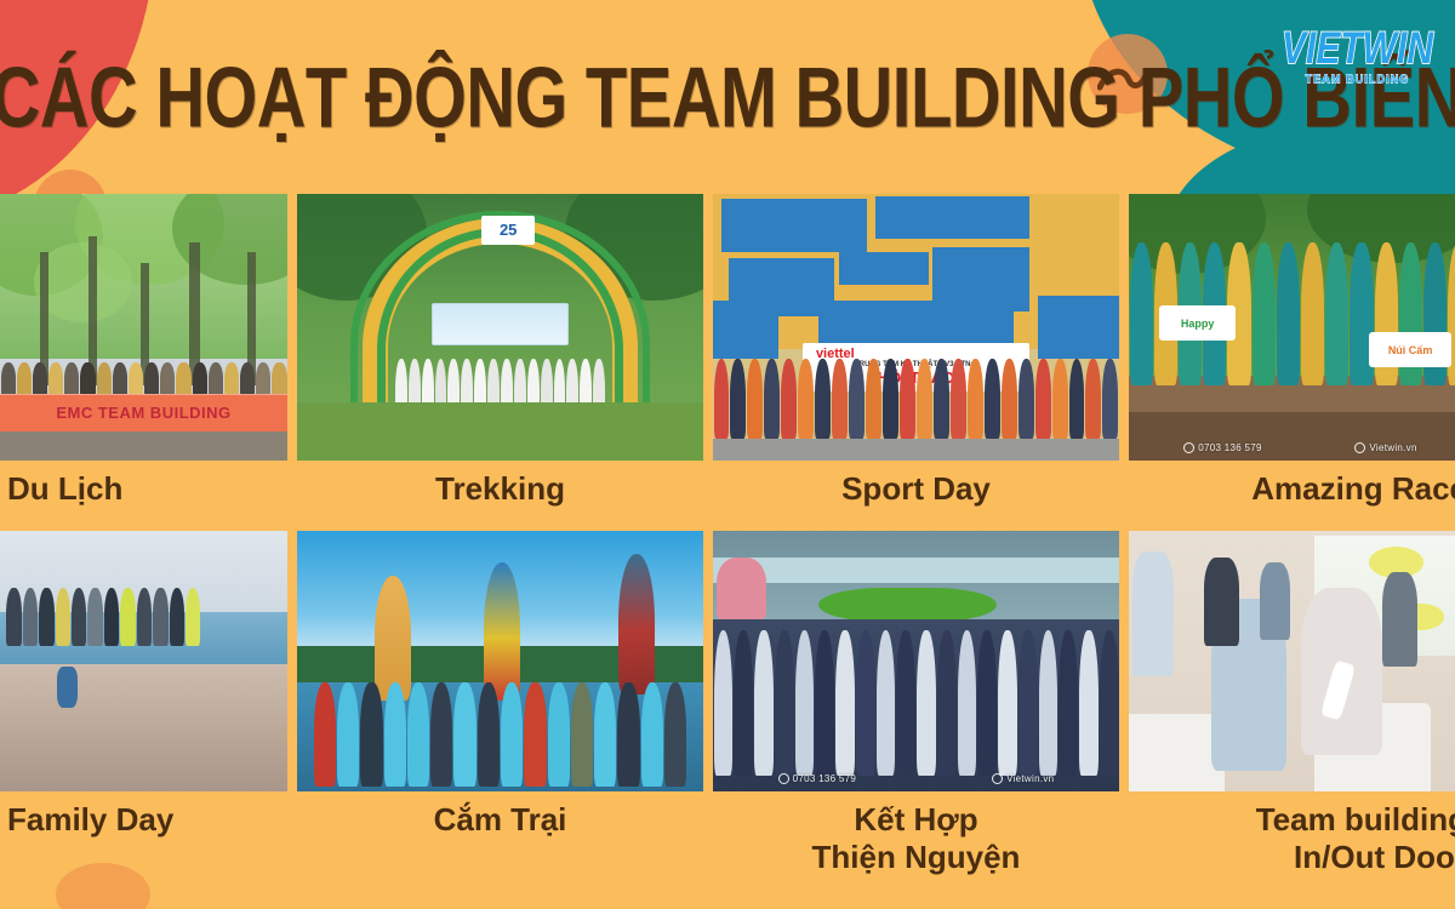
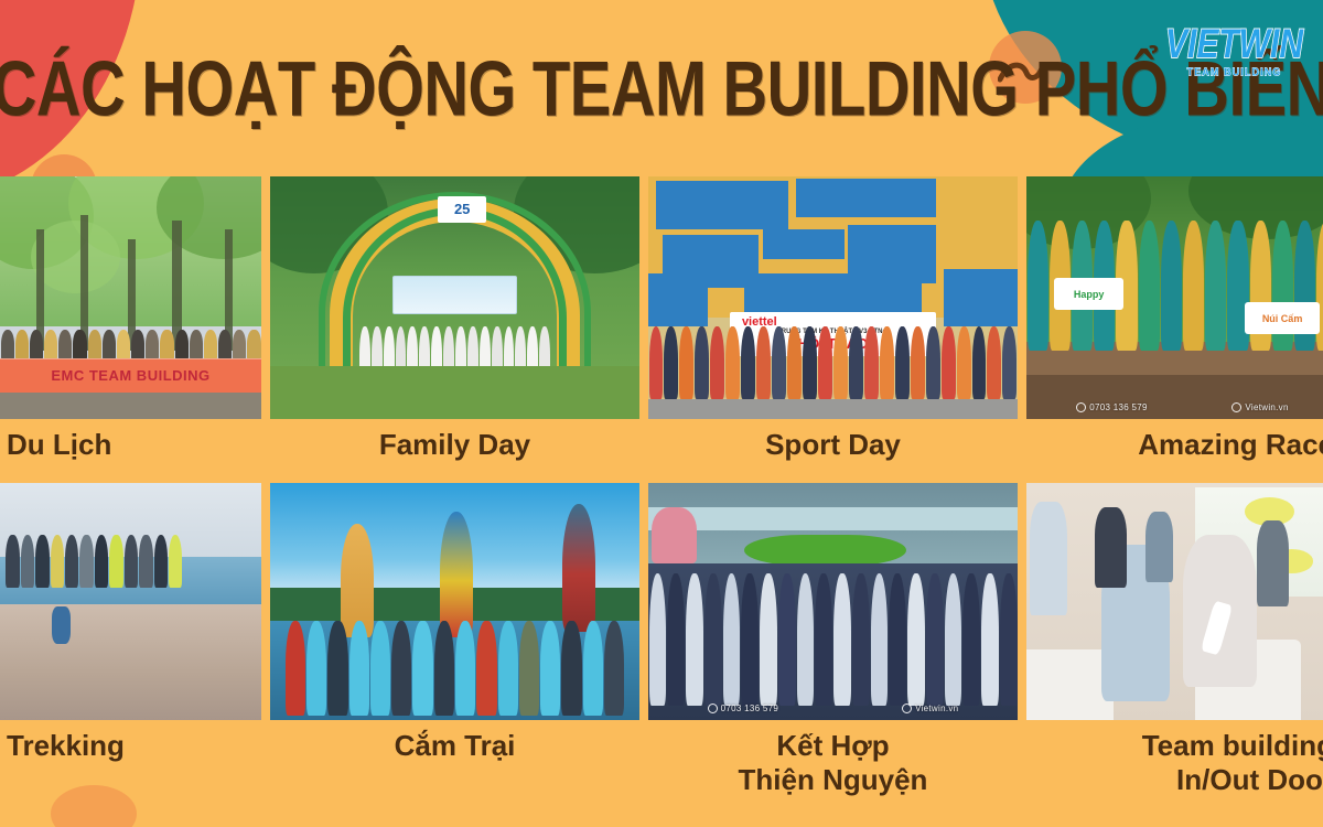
  VIETWIN
  TEAM BUILDING
  CÁC HOẠT ĐỘNG TEAM BUILDING PHỔ BIẾN
  EMC TEAM BUILDING
  25
  viettel
  Happy
  Núi Cấm
  0703 136 579
  Vietwin.vn
  Du Lịch
- Trekking
+ Family Day
  Sport Day
  Amazing Rac
  0703 136 579
  Vietwin.vn
- Family Day
+ Trekking
  Cắm Trại
  Kết Hợp
  Thiện Nguyện
  Team buildin
  In/Out Doo
